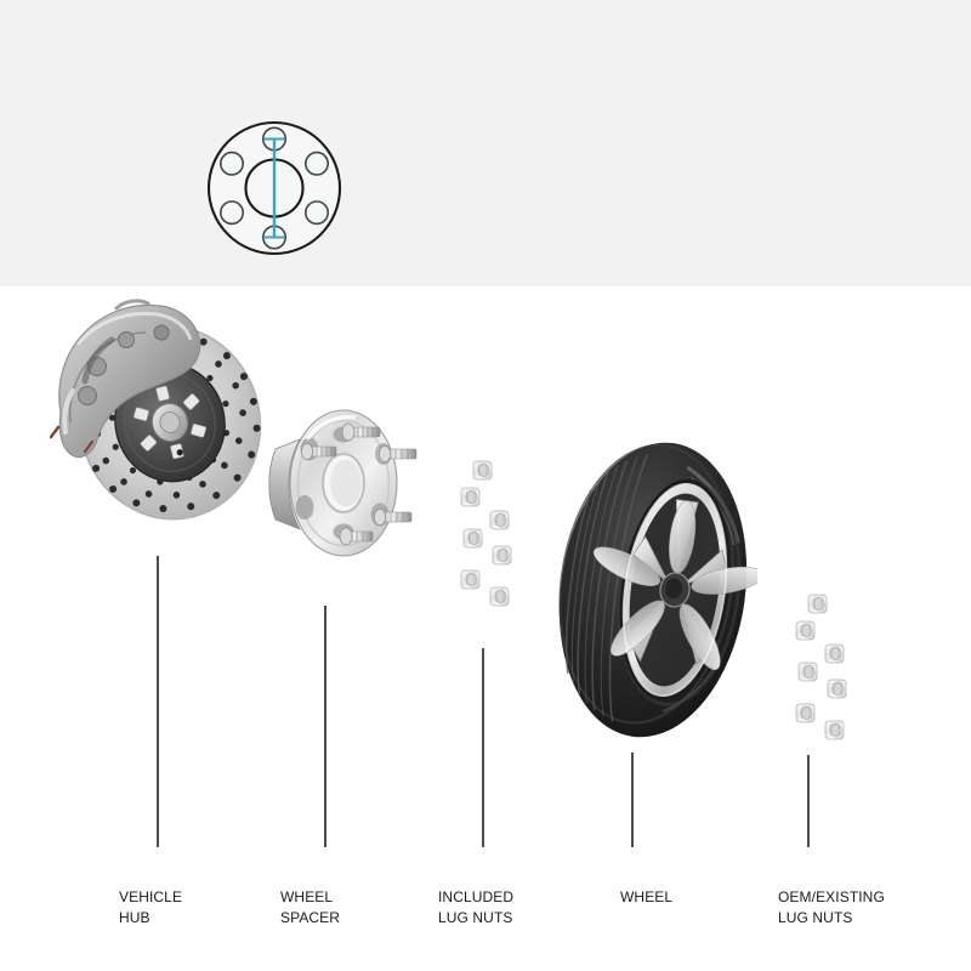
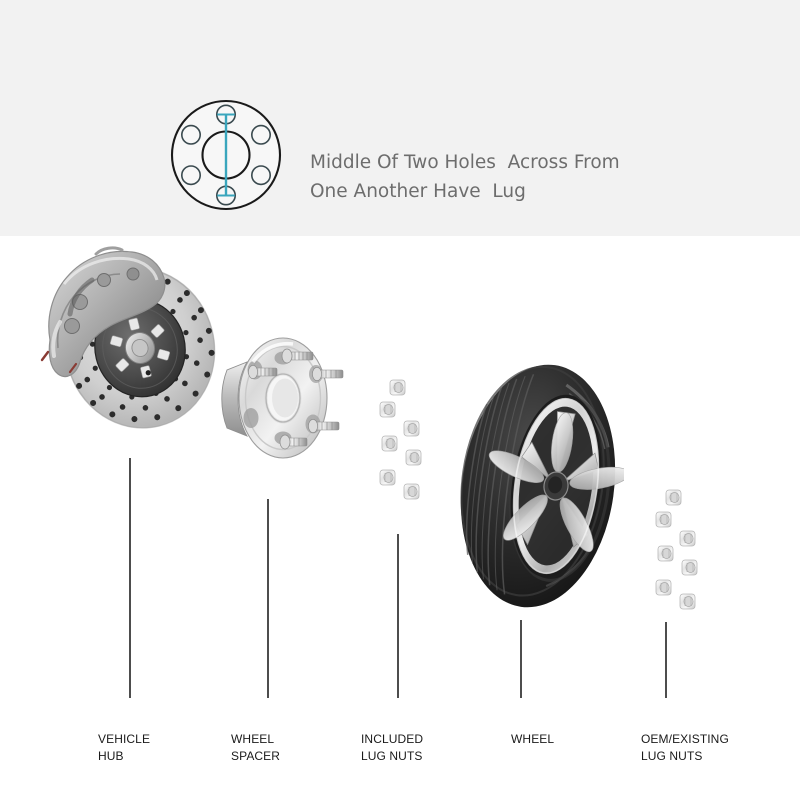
+ Middle Of Two Holes Across From
+ One Another Have Lug
  VEHICLE
  HUB
  WHEEL
  SPACER
  INCLUDED
  LUG NUTS
  WHEEL
  OEM/EXISTING
  LUG NUTS
